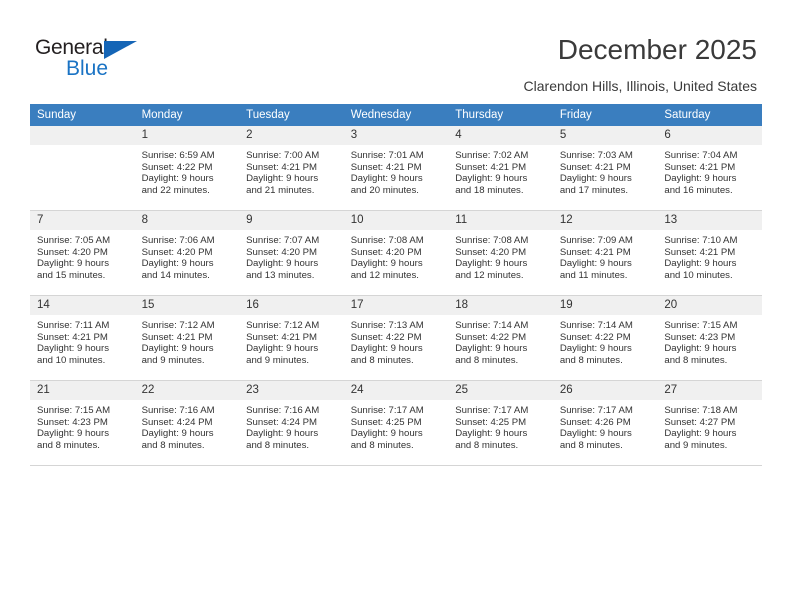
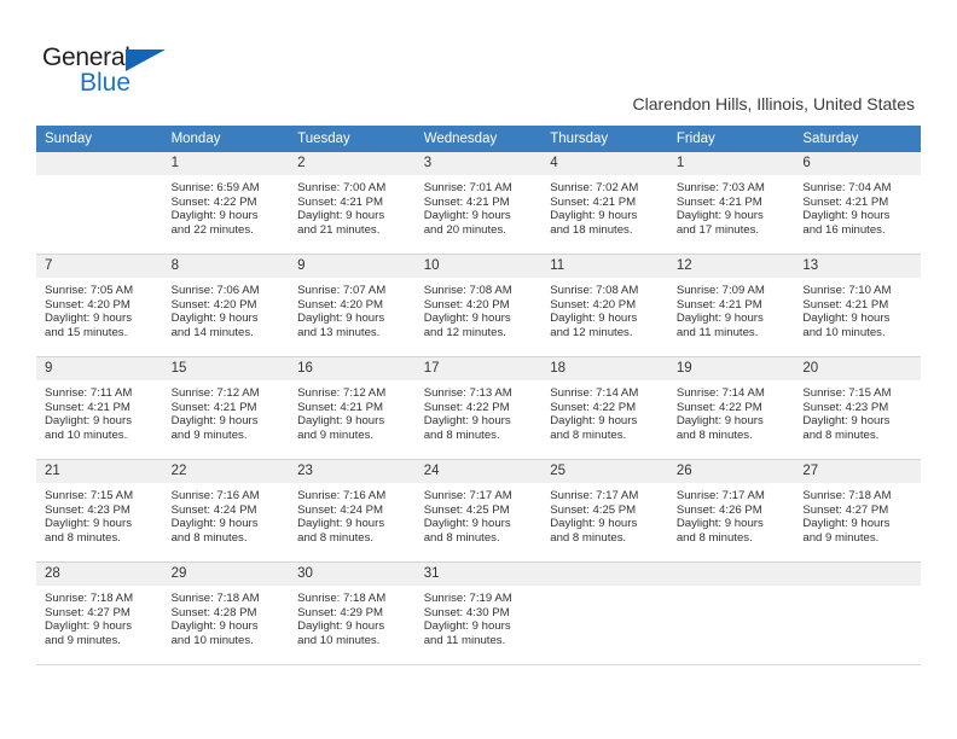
  General
  Blue
- December 2025
  Clarendon Hills, Illinois, United States
  Sunday	Monday	Tuesday	Wednesday	Thursday	Friday	Saturday
- 	1Sunrise: 6:59 AMSunset: 4:22 PMDaylight: 9 hoursand 22 minutes.	2Sunrise: 7:00 AMSunset: 4:21 PMDaylight: 9 hoursand 21 minutes.	3Sunrise: 7:01 AMSunset: 4:21 PMDaylight: 9 hoursand 20 minutes.	4Sunrise: 7:02 AMSunset: 4:21 PMDaylight: 9 hoursand 18 minutes.	5Sunrise: 7:03 AMSunset: 4:21 PMDaylight: 9 hoursand 17 minutes.	6Sunrise: 7:04 AMSunset: 4:21 PMDaylight: 9 hoursand 16 minutes.
+ 	1Sunrise: 6:59 AMSunset: 4:22 PMDaylight: 9 hoursand 22 minutes.	2Sunrise: 7:00 AMSunset: 4:21 PMDaylight: 9 hoursand 21 minutes.	3Sunrise: 7:01 AMSunset: 4:21 PMDaylight: 9 hoursand 20 minutes.	4Sunrise: 7:02 AMSunset: 4:21 PMDaylight: 9 hoursand 18 minutes.	1Sunrise: 7:03 AMSunset: 4:21 PMDaylight: 9 hoursand 17 minutes.	6Sunrise: 7:04 AMSunset: 4:21 PMDaylight: 9 hoursand 16 minutes.
  7Sunrise: 7:05 AMSunset: 4:20 PMDaylight: 9 hoursand 15 minutes.	8Sunrise: 7:06 AMSunset: 4:20 PMDaylight: 9 hoursand 14 minutes.	9Sunrise: 7:07 AMSunset: 4:20 PMDaylight: 9 hoursand 13 minutes.	10Sunrise: 7:08 AMSunset: 4:20 PMDaylight: 9 hoursand 12 minutes.	11Sunrise: 7:08 AMSunset: 4:20 PMDaylight: 9 hoursand 12 minutes.	12Sunrise: 7:09 AMSunset: 4:21 PMDaylight: 9 hoursand 11 minutes.	13Sunrise: 7:10 AMSunset: 4:21 PMDaylight: 9 hoursand 10 minutes.
- 14Sunrise: 7:11 AMSunset: 4:21 PMDaylight: 9 hoursand 10 minutes.	15Sunrise: 7:12 AMSunset: 4:21 PMDaylight: 9 hoursand 9 minutes.	16Sunrise: 7:12 AMSunset: 4:21 PMDaylight: 9 hoursand 9 minutes.	17Sunrise: 7:13 AMSunset: 4:22 PMDaylight: 9 hoursand 8 minutes.	18Sunrise: 7:14 AMSunset: 4:22 PMDaylight: 9 hoursand 8 minutes.	19Sunrise: 7:14 AMSunset: 4:22 PMDaylight: 9 hoursand 8 minutes.	20Sunrise: 7:15 AMSunset: 4:23 PMDaylight: 9 hoursand 8 minutes.
+ 9Sunrise: 7:11 AMSunset: 4:21 PMDaylight: 9 hoursand 10 minutes.	15Sunrise: 7:12 AMSunset: 4:21 PMDaylight: 9 hoursand 9 minutes.	16Sunrise: 7:12 AMSunset: 4:21 PMDaylight: 9 hoursand 9 minutes.	17Sunrise: 7:13 AMSunset: 4:22 PMDaylight: 9 hoursand 8 minutes.	18Sunrise: 7:14 AMSunset: 4:22 PMDaylight: 9 hoursand 8 minutes.	19Sunrise: 7:14 AMSunset: 4:22 PMDaylight: 9 hoursand 8 minutes.	20Sunrise: 7:15 AMSunset: 4:23 PMDaylight: 9 hoursand 8 minutes.
  21Sunrise: 7:15 AMSunset: 4:23 PMDaylight: 9 hoursand 8 minutes.	22Sunrise: 7:16 AMSunset: 4:24 PMDaylight: 9 hoursand 8 minutes.	23Sunrise: 7:16 AMSunset: 4:24 PMDaylight: 9 hoursand 8 minutes.	24Sunrise: 7:17 AMSunset: 4:25 PMDaylight: 9 hoursand 8 minutes.	25Sunrise: 7:17 AMSunset: 4:25 PMDaylight: 9 hoursand 8 minutes.	26Sunrise: 7:17 AMSunset: 4:26 PMDaylight: 9 hoursand 8 minutes.	27Sunrise: 7:18 AMSunset: 4:27 PMDaylight: 9 hoursand 9 minutes.
+ 28Sunrise: 7:18 AMSunset: 4:27 PMDaylight: 9 hoursand 9 minutes.	29Sunrise: 7:18 AMSunset: 4:28 PMDaylight: 9 hoursand 10 minutes.	30Sunrise: 7:18 AMSunset: 4:29 PMDaylight: 9 hoursand 10 minutes.	31Sunrise: 7:19 AMSunset: 4:30 PMDaylight: 9 hoursand 11 minutes.
